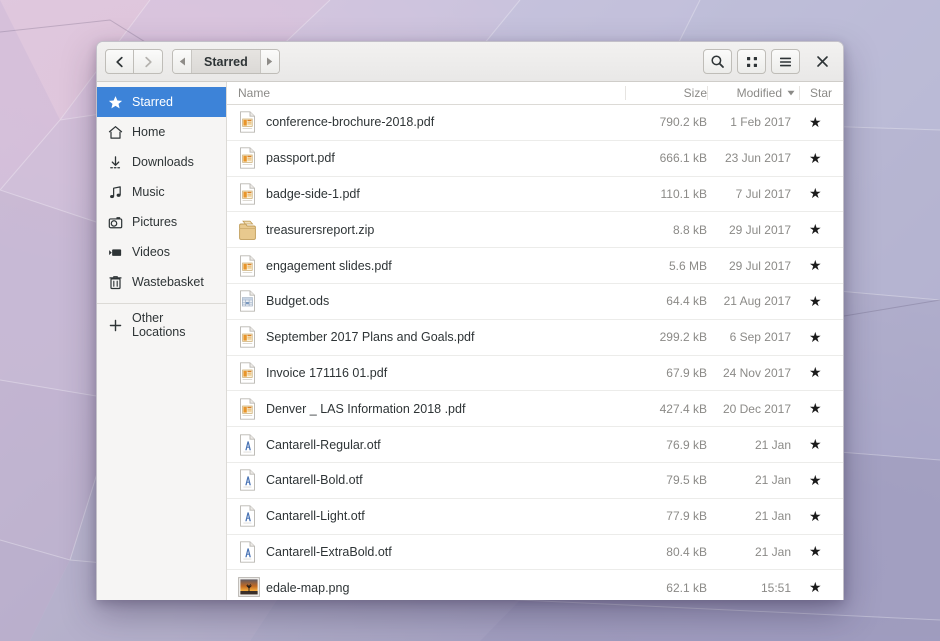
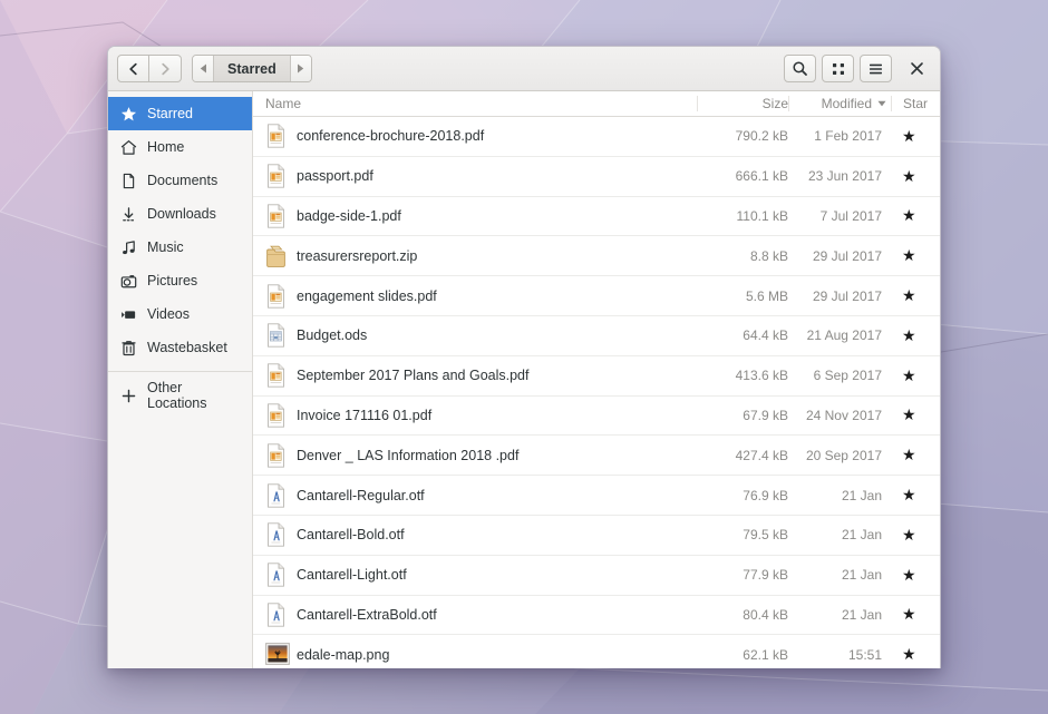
  Starred
  Starred
  Home
+ Documents
  Downloads
  Music
  Pictures
  Videos
  Wastebasket
  Other Locations
  Name
  Size
  Modified
  Star
  conference-brochure-2018.pdf
  790.2 kB
  1 Feb 2017
  ★
  passport.pdf
  666.1 kB
  23 Jun 2017
  ★
  badge-side-1.pdf
  110.1 kB
  7 Jul 2017
  ★
  treasurersreport.zip
  8.8 kB
  29 Jul 2017
  ★
  engagement slides.pdf
  5.6 MB
  29 Jul 2017
  ★
  Budget.ods
  64.4 kB
  21 Aug 2017
  ★
  September 2017 Plans and Goals.pdf
- 299.2 kB
+ 413.6 kB
  6 Sep 2017
  ★
  Invoice 171116 01.pdf
  67.9 kB
  24 Nov 2017
  ★
  Denver _ LAS Information 2018 .pdf
  427.4 kB
- 20 Dec 2017
+ 20 Sep 2017
  ★
  Cantarell-Regular.otf
  76.9 kB
  21 Jan
  ★
  Cantarell-Bold.otf
  79.5 kB
  21 Jan
  ★
  Cantarell-Light.otf
  77.9 kB
  21 Jan
  ★
  Cantarell-ExtraBold.otf
  80.4 kB
  21 Jan
  ★
  edale-map.png
  62.1 kB
  15:51
  ★
